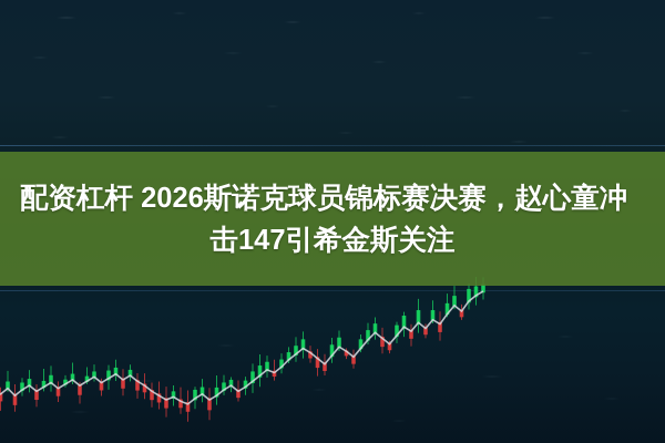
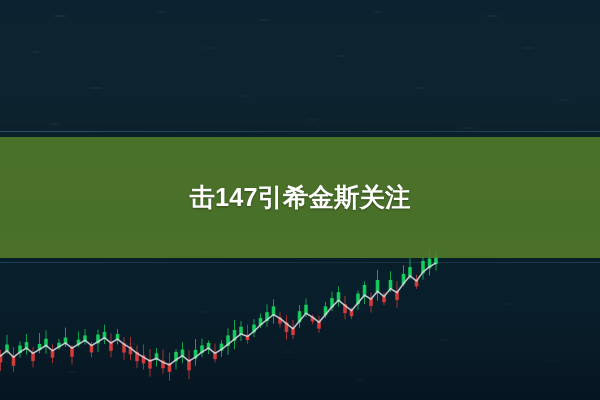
- 配资杠杆 2026斯诺克球员锦标赛决赛，赵心童冲
  击147引希金斯关注
